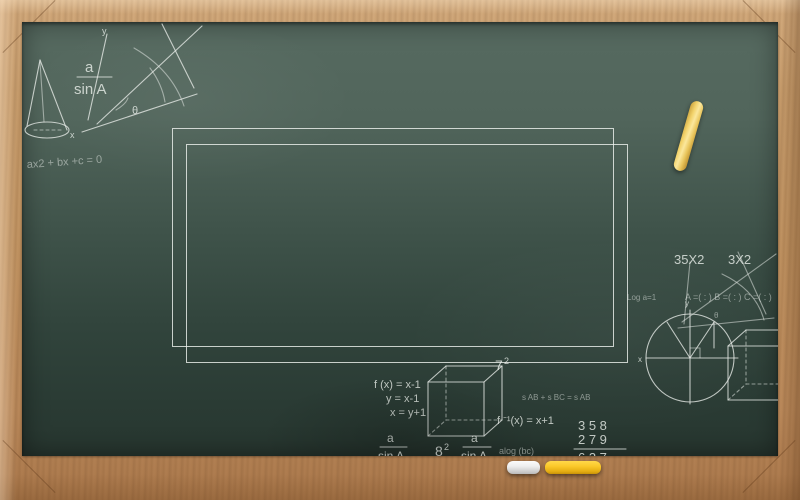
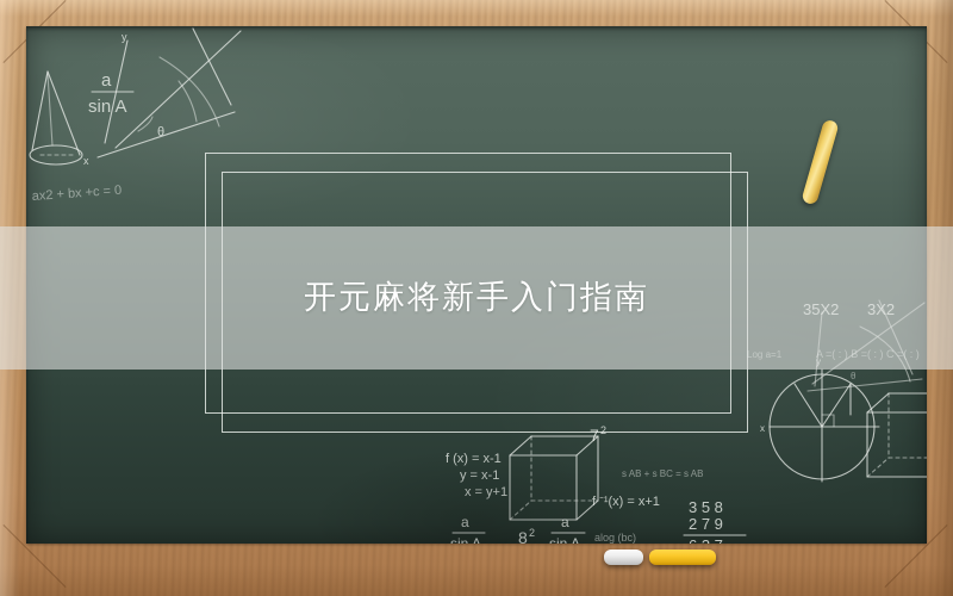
+ 开元麻将新手入门指南
